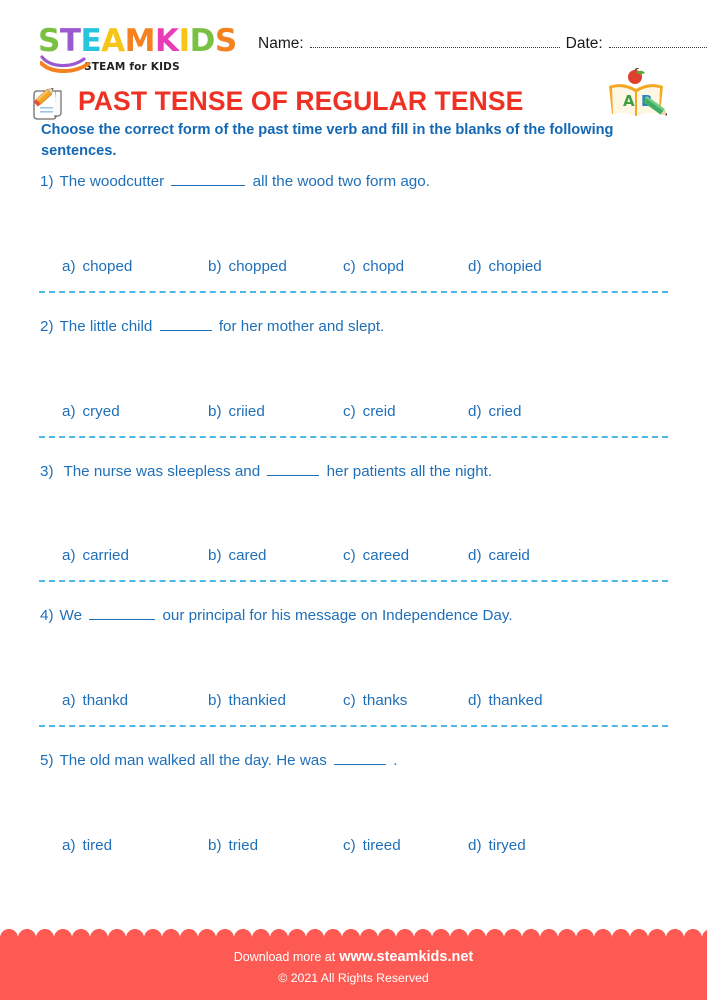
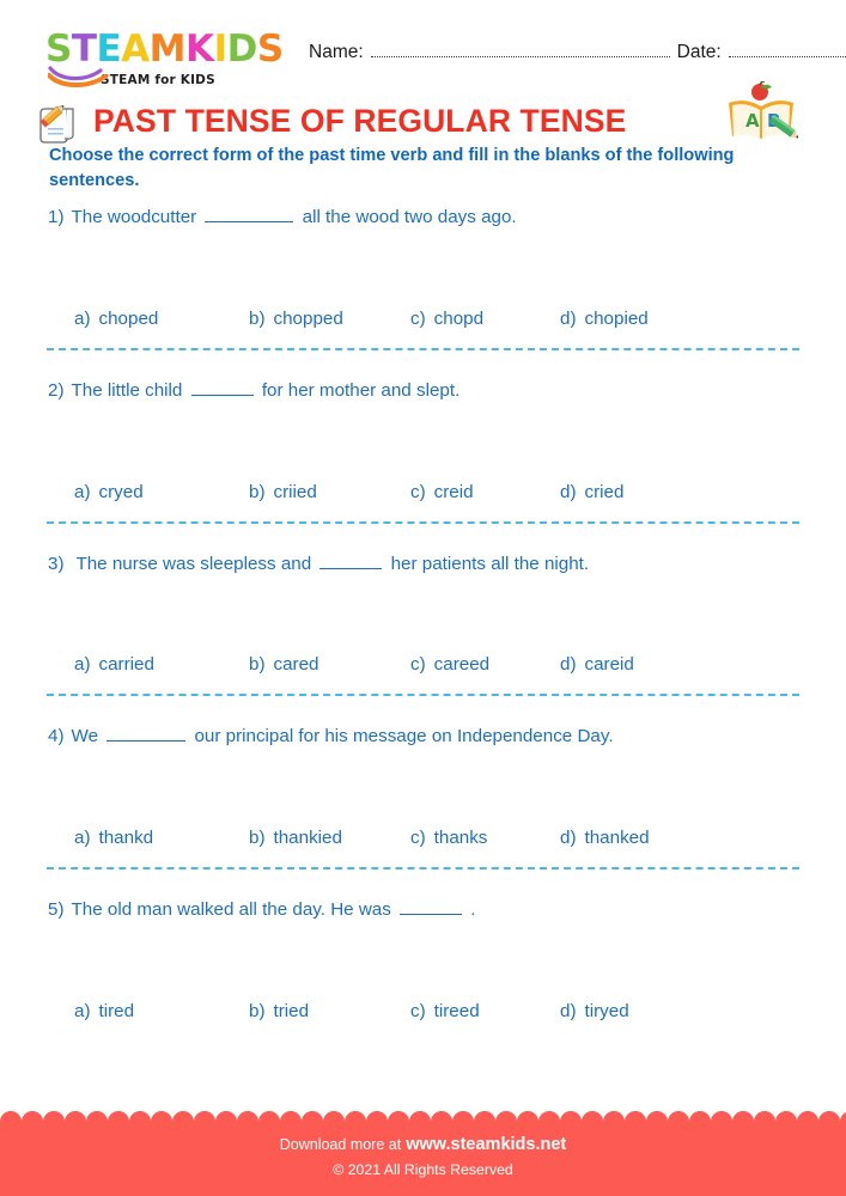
  STEAM KIDS
  STEAM for KIDS
  Name:
  Date:
  PAST TENSE OF REGULAR TENSE
  A
  Choose the correct form of the past time verb and fill in the blanks of the following sentences.
- 1) The woodcutter all the wood two form ago.
+ 1) The woodcutter all the wood two days ago.
  a) choped
  b) chopped
  c) chopd
  d) chopied
  2) The little child for her mother and slept.
  a) cryed
  b) criied
  c) creid
  d) cried
  3) The nurse was sleepless and her patients all the night.
  a) carried
  b) cared
  c) careed
  d) careid
  4) We our principal for his message on Independence Day.
  a) thankd
  b) thankied
  c) thanks
  d) thanked
  5) The old man walked all the day. He was .
  a) tired
  b) tried
  c) tireed
  d) tiryed
  Download more at www.steamkids.net
  © 2021 All Rights Reserved
